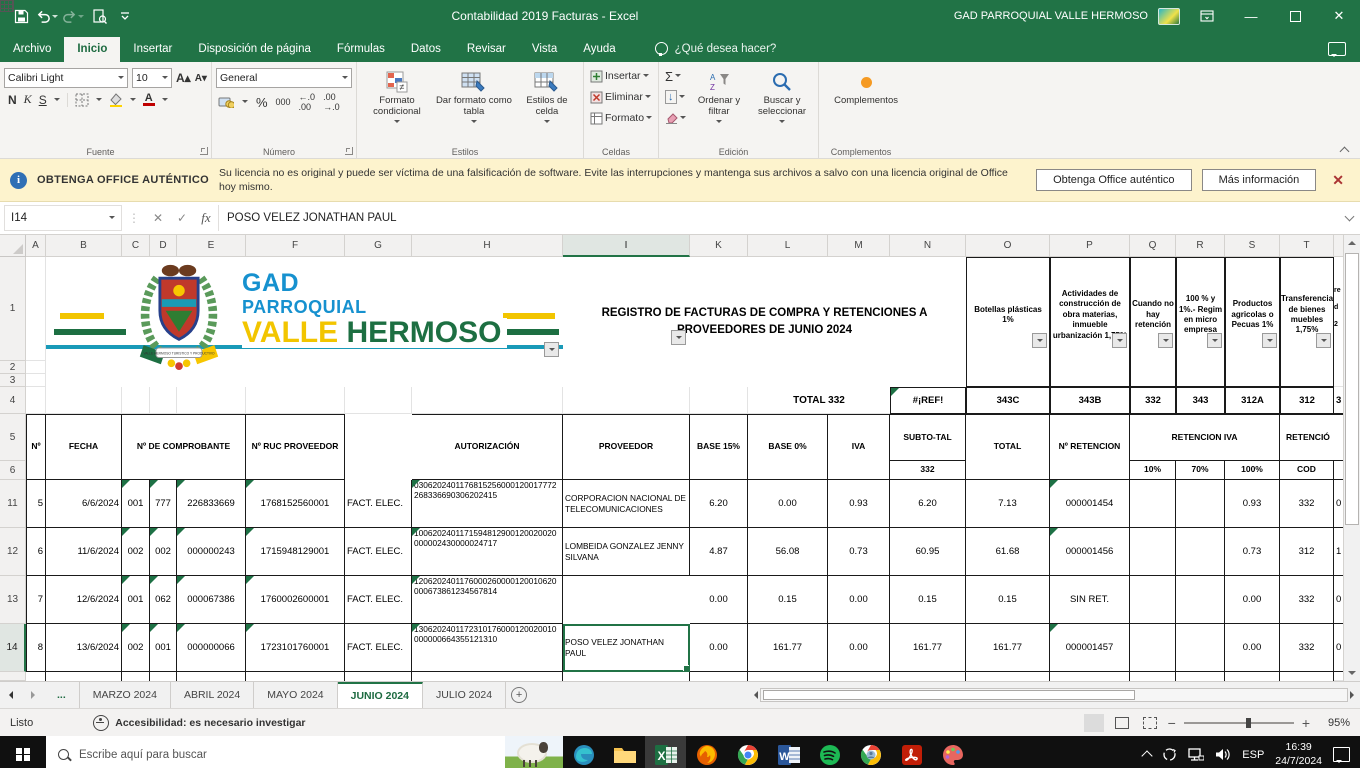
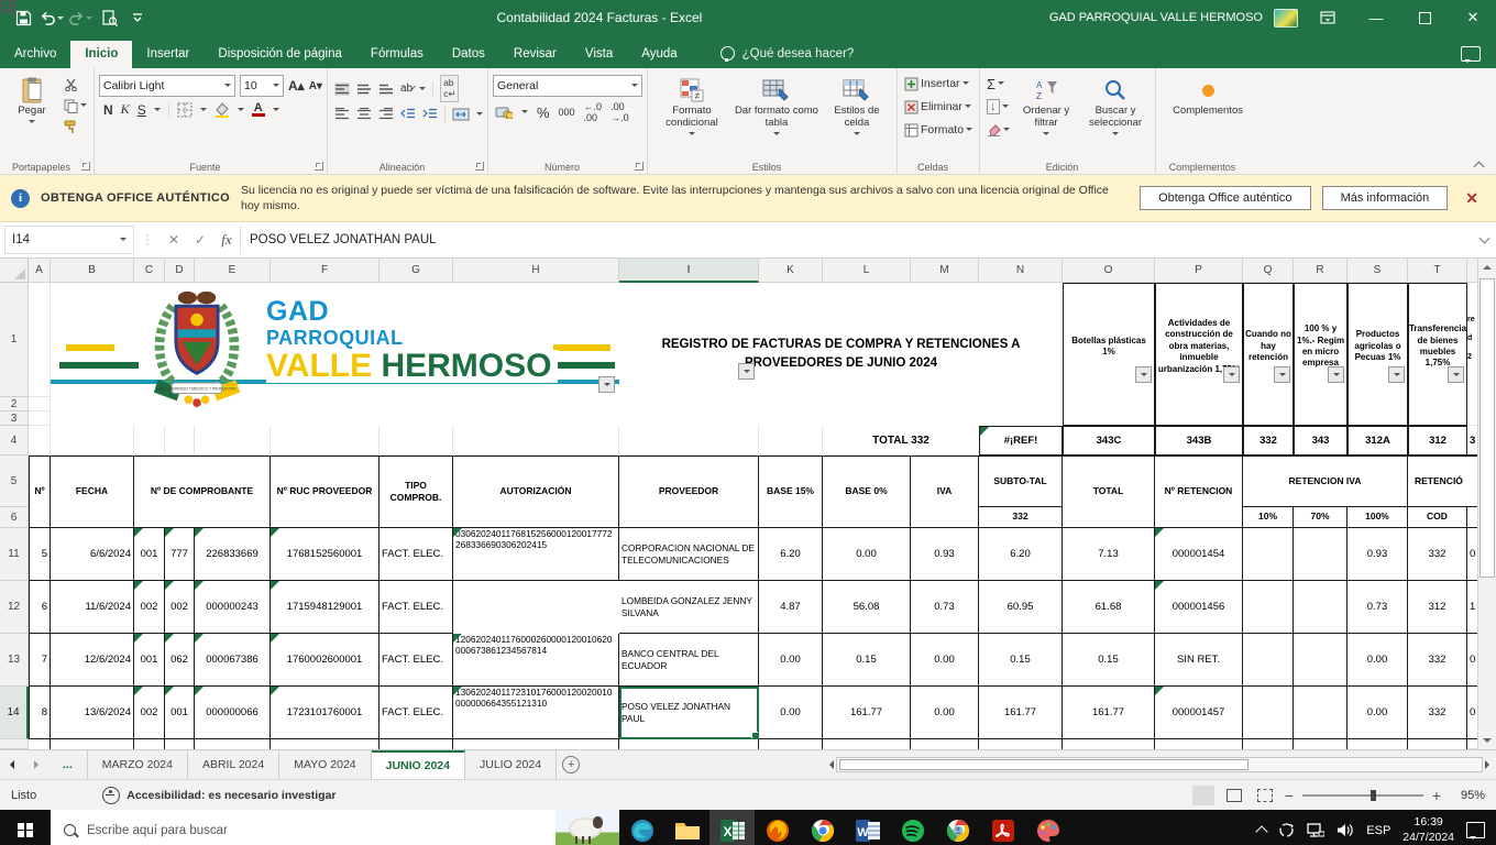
- Contabilidad 2019 Facturas - Excel
+ Contabilidad 2024 Facturas - Excel
  GAD PARROQUIAL VALLE HERMOSO
  —
  ✕
  Archivo
  Inicio
  Insertar
  Disposición de página
  Fórmulas
  Datos
  Revisar
  Vista
  Ayuda
  ¿Qué desea hacer?
+ Pegar
+ Portapapeles
  Calibri Light
  10
  A▴
  A▾
  N
  K
  S
  A
  Fuente
+ ab̷
+ ab
+ c↵
+ Alineación
  General
  %
  000
  ←.0
  .00
  .00
  →.0
  Número
  ≠
  Formato condicional
  Dar formato como tabla
  Estilos de celda
  Estilos
  Insertar
  Eliminar
  Formato
  Celdas
  Σ
  ↓
  A
  Z
  Ordenar y filtrar
  Buscar y seleccionar
  Edición
  Complementos
  Complementos
  i
  OBTENGA OFFICE AUTÉNTICO
  Su licencia no es original y puede ser víctima de una falsificación de software. Evite las interrupciones y mantenga sus archivos a salvo con una licencia original de Office hoy mismo.
  Obtenga Office auténtico
  Más información
  ✕
  I14
  ⋮
  ✕
  ✓
  fx
  POSO VELEZ JONATHAN PAUL
  GAD
  PARROQUIAL
  VALLE HERMOSO
  REGISTRO DE FACTURAS DE COMPRA Y RETENCIONES A ROVEEDORES DE JUNIO 2024
  TOTAL 332
  #¡REF!
  3
  Nº
  FECHA
  Nº DE COMPROBANTE
  Nº RUC PROVEEDOR
+ TIPO COMPROB.
  AUTORIZACIÓN
  PROVEEDOR
  BASE 15%
  BASE 0%
  IVA
  SUBTO-TAL
  332
  TOTAL
  Nº RETENCION
  RETENCION IVA
  10%
  70%
  100%
  RETENCIÓ
  COD
  A
  B
  C
  D
  E
  F
  G
  H
  I
  K
  L
  M
  N
  O
  P
  Q
  R
  S
  T
  1
  2
  3
  4
  5
  6
  11
  12
  13
  14
  Botellas plásticas 1%
  343C
  Actividades de construcción de obra materias, inmueble urbanización 1,
  343B
  Cuando no hay retención
  332
  100 % y 1%.- Regim en micro empresa
  343
  Productos agricolas o Pecuas 1%
  312A
  Transferencia de bienes muebles 1,75%
  312
  5
  6/6/2024
  001
  777
  226833669
  1768152560001
  FACT. ELEC.
  0306202401176815256000120017772268336690306202415
  CORPORACION NACIONAL DE TELECOMUNICACIONES
  6.20
  0.00
  0.93
  6.20
  7.13
  000001454
  0.93
  332
  0
  6
  11/6/2024
  002
  002
  000000243
  1715948129001
  FACT. ELEC.
- 1006202401171594812900120020020000002430000024717
  LOMBEIDA GONZALEZ JENNY SILVANA
  4.87
  56.08
  0.73
  60.95
  61.68
  000001456
  0.73
  312
  1
  7
  12/6/2024
  001
  062
  000067386
  1760002600001
  FACT. ELEC.
  1206202401176000260000120010620000673861234567814
+ BANCO CENTRAL DEL ECUADOR
  0.00
  0.15
  0.00
  0.15
  0.15
  SIN RET.
  0.00
  332
  0
  8
  13/6/2024
  002
  001
  000000066
  1723101760001
  FACT. ELEC.
  1306202401172310176000120020010000000664355121310
  POSO VELEZ JONATHAN PAUL
  0.00
  161.77
  0.00
  161.77
  161.77
  000001457
  0.00
  332
  0
  ...
  MARZO 2024
  ABRIL 2024
  MAYO 2024
  JUNIO 2024
  JULIO 2024
  +
  Listo
  Accesibilidad: es necesario investigar
  −
  +
  95%
  Escribe aquí para buscar
  X
  W
  ESP
  16:39
  24/7/2024
